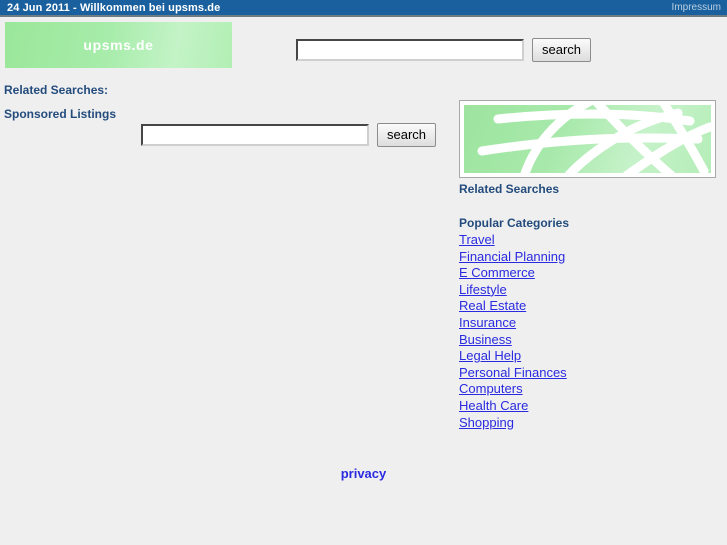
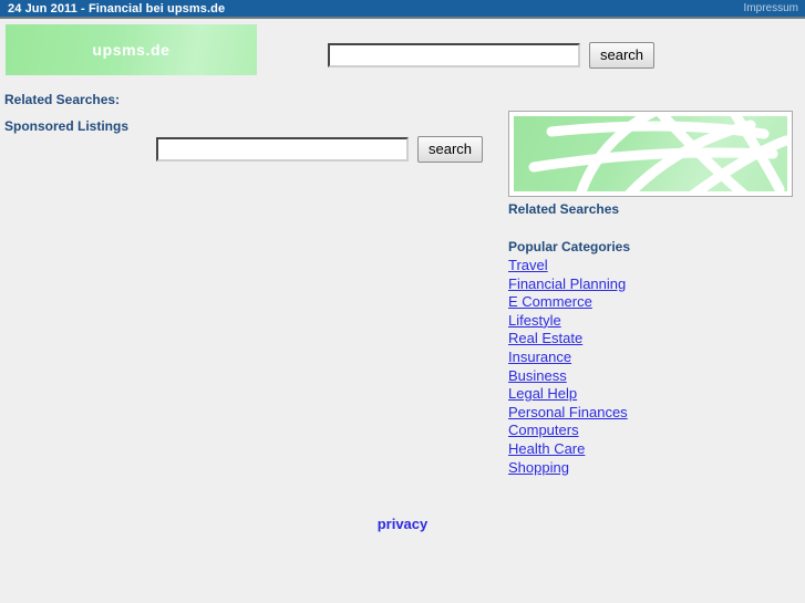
- 24 Jun 2011 - Willkommen bei upsms.de
+ 24 Jun 2011 - Financial bei upsms.de
  Impressum
  upsms.de
  search
  Related Searches:
  Sponsored Listings
  search
  Related Searches
  Popular Categories
  Travel
  Financial Planning
  E Commerce
  Lifestyle
  Real Estate
  Insurance
  Business
  Legal Help
  Personal Finances
  Computers
  Health Care
  Shopping
  privacy
